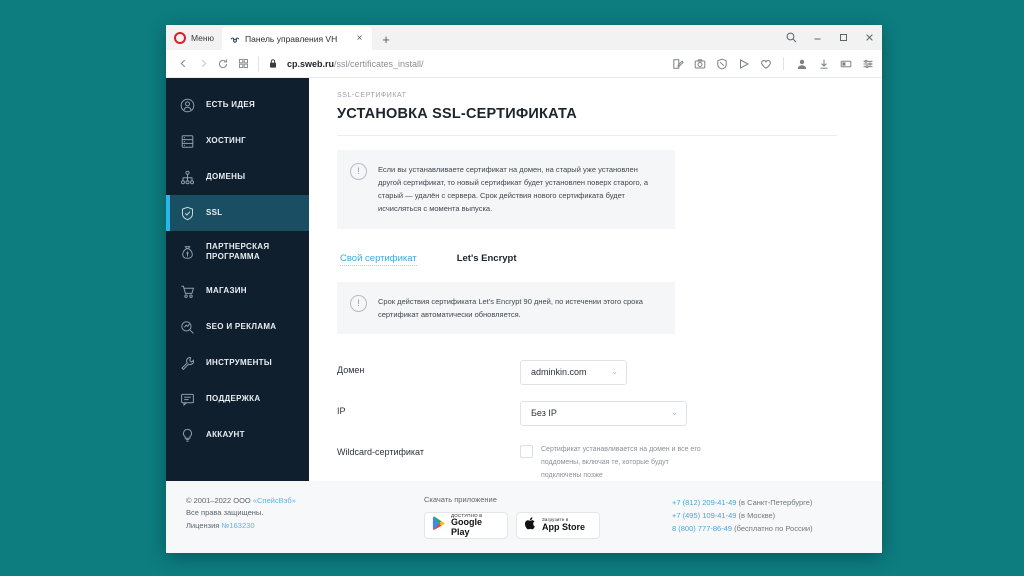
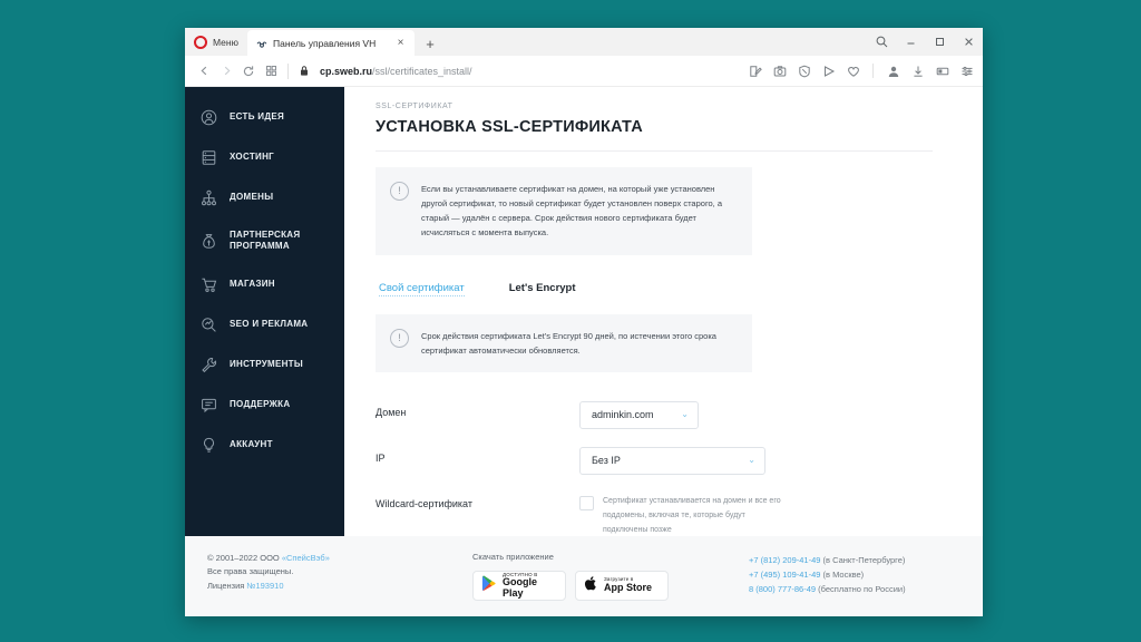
  Меню
  Панель управления VH
  ×
  +
  cp.sweb.ru/ssl/certificates_install/
  ЕСТЬ ИДЕЯ
  ХОСТИНГ
  ДОМЕНЫ
- SSL
  ПАРТНЕРСКАЯ ПРОГРАММА
  МАГАЗИН
  SEO И РЕКЛАМА
  ИНСТРУМЕНТЫ
  ПОДДЕРЖКА
  АККАУНТ
  УСТАНОВКА SSL-СЕРТИФИКАТА
  !
- Если вы устанавливаете сертификат на домен, на старый уже установлен другой сертификат, то новый сертификат будет установлен поверх старого, а старый — удалён с сервера. Срок действия нового сертификата будет исчисляться с момента выпуска.
+ Если вы устанавливаете сертификат на домен, на который уже установлен другой сертификат, то новый сертификат будет установлен поверх старого, а старый — удалён с сервера. Срок действия нового сертификата будет исчисляться с момента выпуска.
  Свой сертификат
  Let's Encrypt
  !
  Срок действия сертификата Let's Encrypt 90 дней, по истечении этого срока сертификат автоматически обновляется.
  Домен
  adminkin.com
  ⌄
  IP
  Без IP
  ⌄
  Wildcard-сертификат
  © 2001–2022 ООО «СпейсВэб»
  Все права защищены.
- Лицензия №163230
+ Лицензия №193910
  Скачать приложение
  Google Play
  App Store
  +7 (812) 209-41-49 (в Санкт-Петербурге)
  +7 (495) 109-41-49 (в Москве)
  8 (800) 777-86-49 (бесплатно по России)
